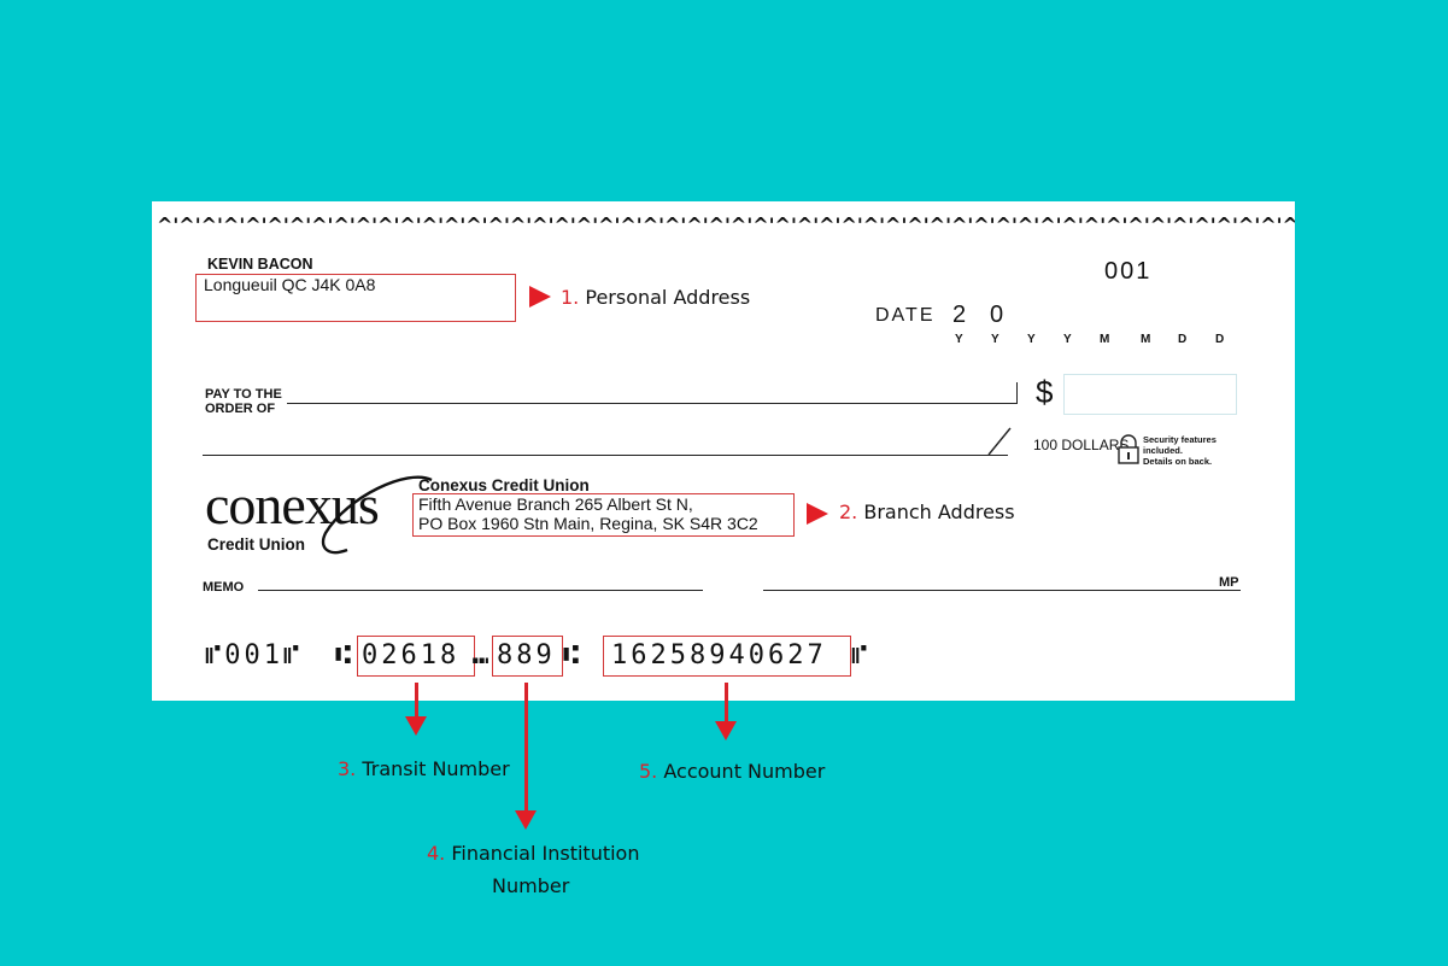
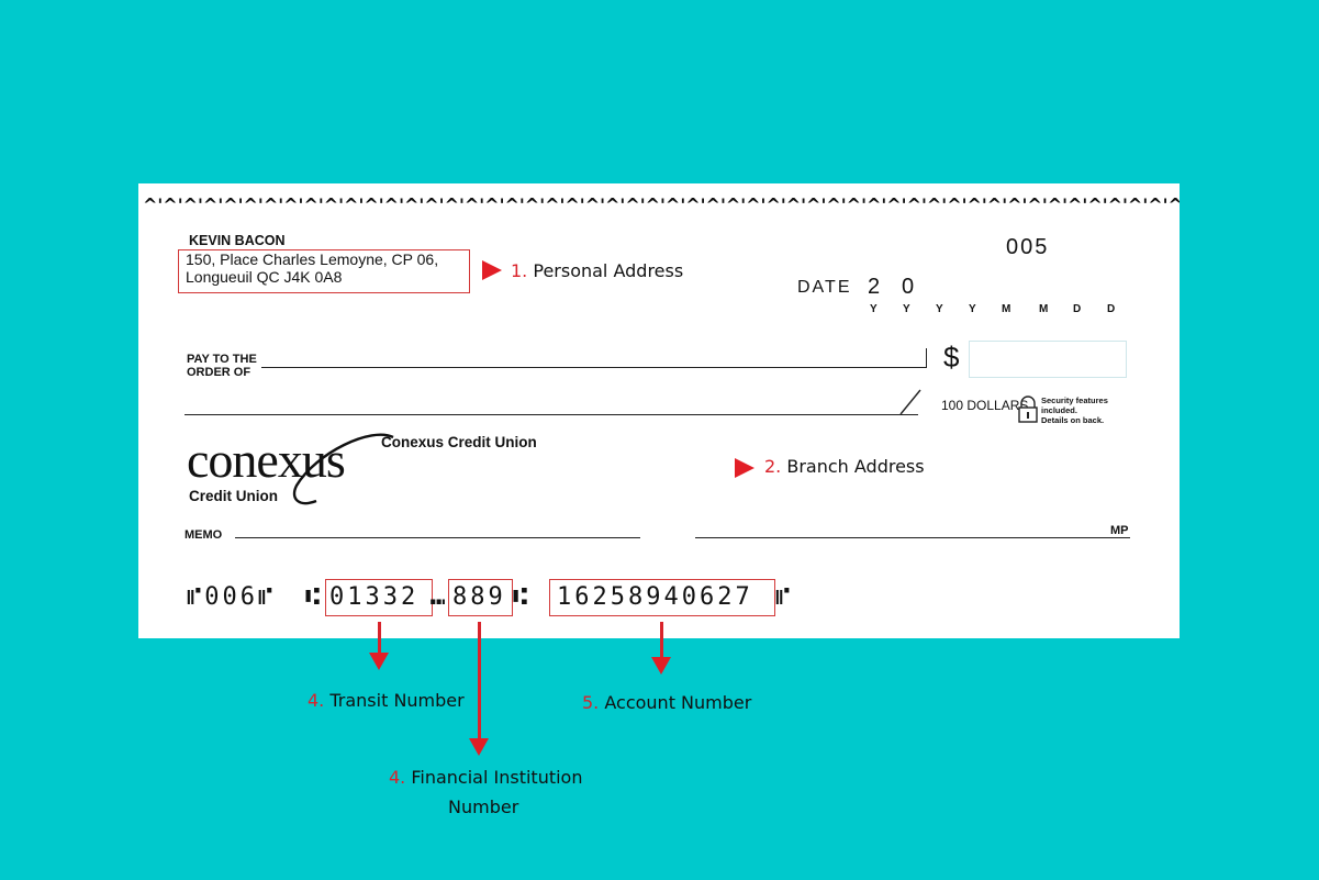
  ^'^'^'^'^'^'^'^'^'^'^'^'^'^'^'^'^'^'^'^'^'^'^'^'^'^'^'^'^'^'^'^'^'^'^'^'^'^'^'^'^'^'^'^'^'^'^'^'^'^'^'^
  KEVIN BACON
+ 150, Place Charles Lemoyne, CP 06,
  Longueuil QC J4K 0A8
  1. Personal Address
- 001
+ 005
  DATE
  2
  0
  Y
  Y
  Y
  Y
  M
  M
  D
  D
  PAY TO THE
  ORDER OF
  $
  100 DOLLARS
  Security features
  included.
  Details on back.
  conexus
  Credit Union
  Conexus Credit Union
- Fifth Avenue Branch 265 Albert St N,
- PO Box 1960 Stn Main, Regina, SK S4R 3C2
  2. Branch Address
  MEMO
  MP
- ⑈001⑈
+ ⑈006⑈
  ⑆
- 02618
+ 01332
  ⑉
  889
  ⑆
  16258940627
  ⑈
- 3. Transit Number
+ 4. Transit Number
  5. Account Number
  4. Financial Institution
  Number
